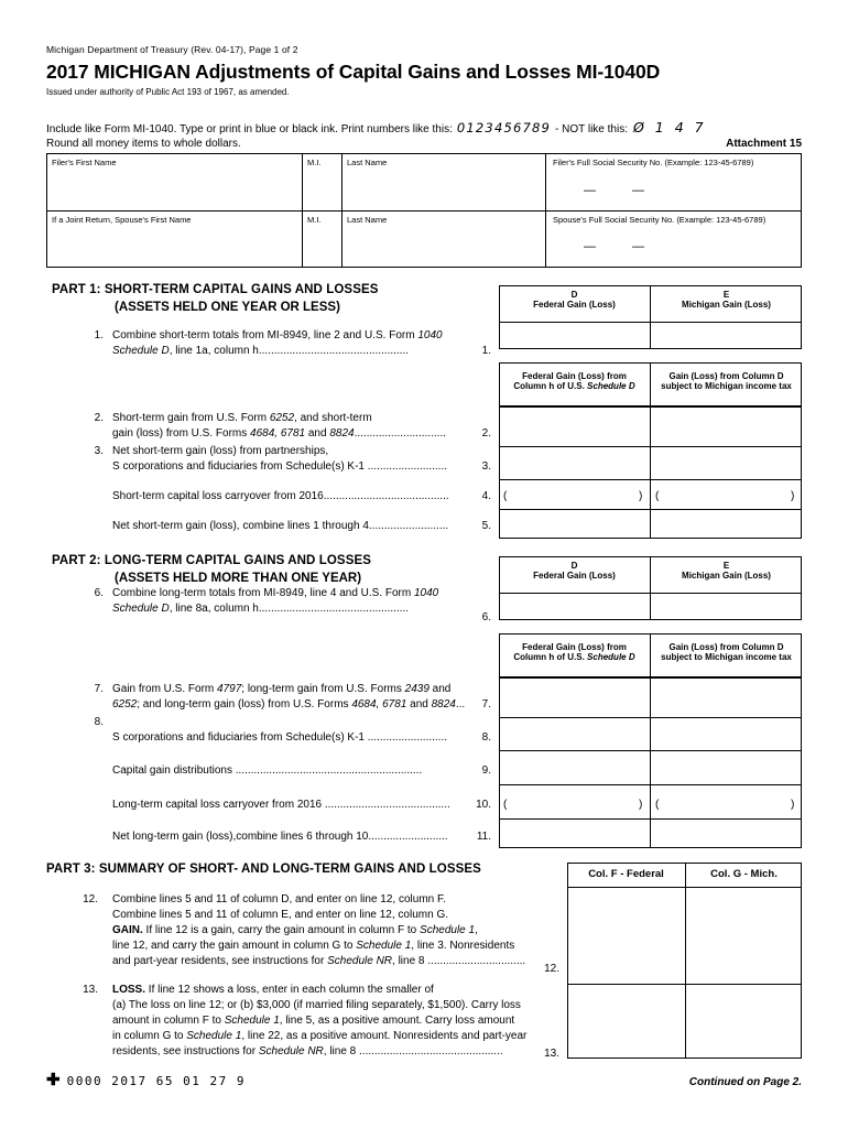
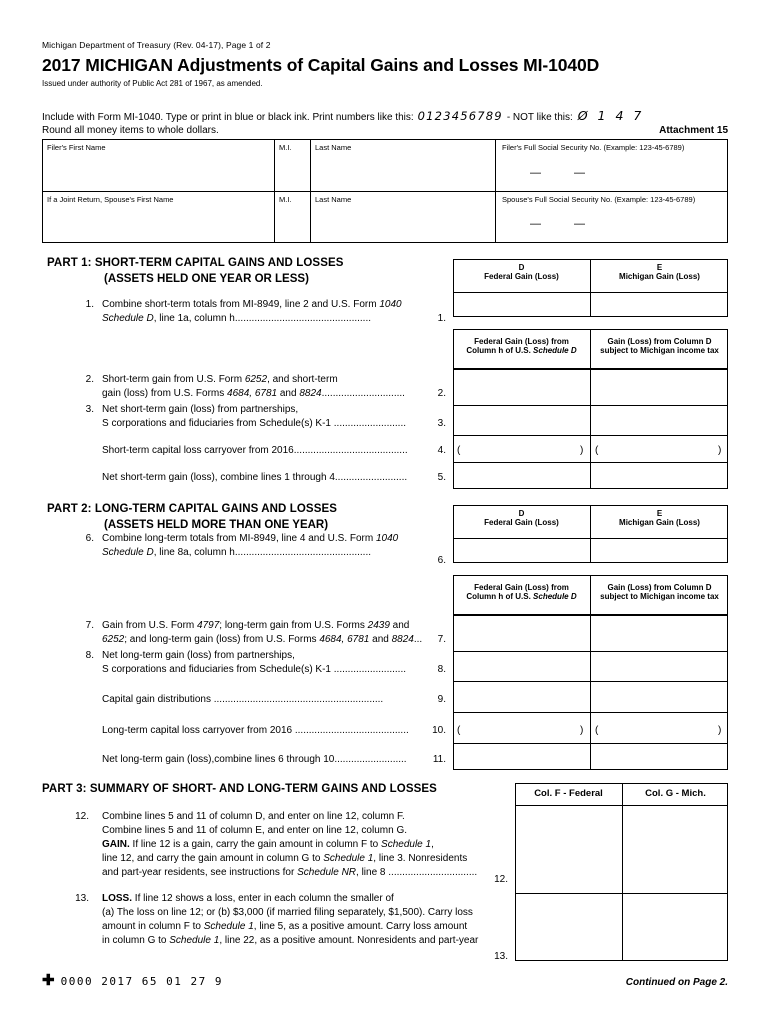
  Michigan Department of Treasury (Rev. 04-17), Page 1 of 2
  2017 MICHIGAN Adjustments of Capital Gains and Losses MI-1040D
- Issued under authority of Public Act 193 of 1967, as amended.
+ Issued under authority of Public Act 281 of 1967, as amended.
- Include like Form MI-1040. Type or print in blue or black ink. Print numbers like this:
+ Include with Form MI-1040. Type or print in blue or black ink. Print numbers like this:
  0123456789
  - NOT like this:
  Ø 1 4 7
  Round all money items to whole dollars.
  Attachment 15
  Filer's First Name
  M.I.
  Last Name
  If a Joint Return, Spouse's First Name
  M.I.
  Last Name
  Filer's Full Social Security No. (Example: 123-45-6789)
  — —
  Spouse's Full Social Security No. (Example: 123-45-6789)
  — —
  PART 1: SHORT-TERM CAPITAL GAINS AND LOSSES
  (ASSETS HELD ONE YEAR OR LESS)
  D
  Federal Gain (Loss)
  E
  Michigan Gain (Loss)
  Combine short-term totals from MI-8949, line 2 and U.S. Form 1040
  1.
  Schedule D, line 1a, column h.................................................
  1.
  Federal Gain (Loss) from
  Column h of U.S. Schedule D
  Gain (Loss) from Column D
  subject to Michigan income tax
  2.
  Short-term gain from U.S. Form 6252, and short-term
  gain (loss) from U.S. Forms 4684, 6781 and 8824..............................
  2.
  3.
  Net short-term gain (loss) from partnerships,
  S corporations and fiduciaries from Schedule(s) K-1 ..........................
  3.
  Short-term capital loss carryover from 2016.........................................
  4.
  (
  )
  (
  )
  Net short-term gain (loss), combine lines 1 through 4..........................
  5.
  PART 2: LONG-TERM CAPITAL GAINS AND LOSSES
  (ASSETS HELD MORE THAN ONE YEAR)
  D
  Federal Gain (Loss)
  E
  Michigan Gain (Loss)
  6.
  Combine long-term totals from MI-8949, line 4 and U.S. Form 1040
  Schedule D, line 8a, column h.................................................
  6.
  Federal Gain (Loss) from
  Column h of U.S. Schedule D
  Gain (Loss) from Column D
  subject to Michigan income tax
  7.
  Gain from U.S. Form 4797; long-term gain from U.S. Forms 2439 and
  6252; and long-term gain (loss) from U.S. Forms 4684, 6781 and 8824...
  7.
  8.
+ Net long-term gain (loss) from partnerships,
  S corporations and fiduciaries from Schedule(s) K-1 ..........................
  8.
  Capital gain distributions .............................................................
  9.
  Long-term capital loss carryover from 2016 .........................................
  10.
  (
  )
  (
  )
  Net long-term gain (loss),combine lines 6 through 10..........................
  11.
  PART 3: SUMMARY OF SHORT- AND LONG-TERM GAINS AND LOSSES
  Col. F - Federal
  Col. G - Mich.
  12.
  Combine lines 5 and 11 of column D, and enter on line 12, column F.
  Combine lines 5 and 11 of column E, and enter on line 12, column G.
  GAIN. If line 12 is a gain, carry the gain amount in column F to Schedule 1,
  line 12, and carry the gain amount in column G to Schedule 1, line 3. Nonresidents
  and part-year residents, see instructions for Schedule NR, line 8 ................................
  12.
  13.
  LOSS. If line 12 shows a loss, enter in each column the smaller of
  (a) The loss on line 12; or (b) $3,000 (if married filing separately, $1,500). Carry loss
  amount in column F to Schedule 1, line 5, as a positive amount. Carry loss amount
  in column G to Schedule 1, line 22, as a positive amount. Nonresidents and part-year
- residents, see instructions for Schedule NR, line 8 ...............................................
  13.
  ✚
  0000 2017 65 01 27 9
  Continued on Page 2.
